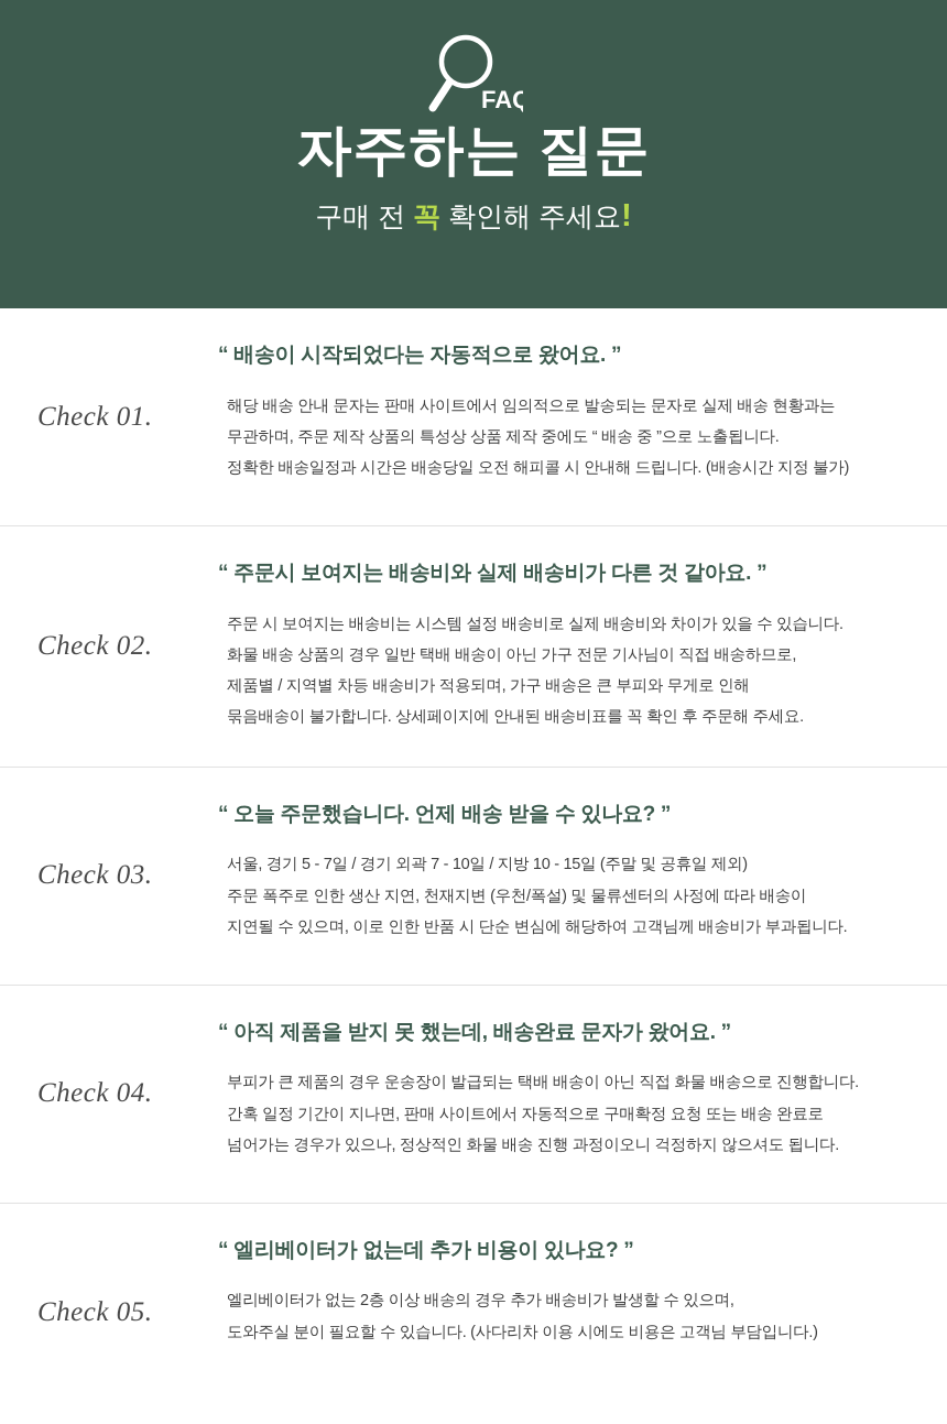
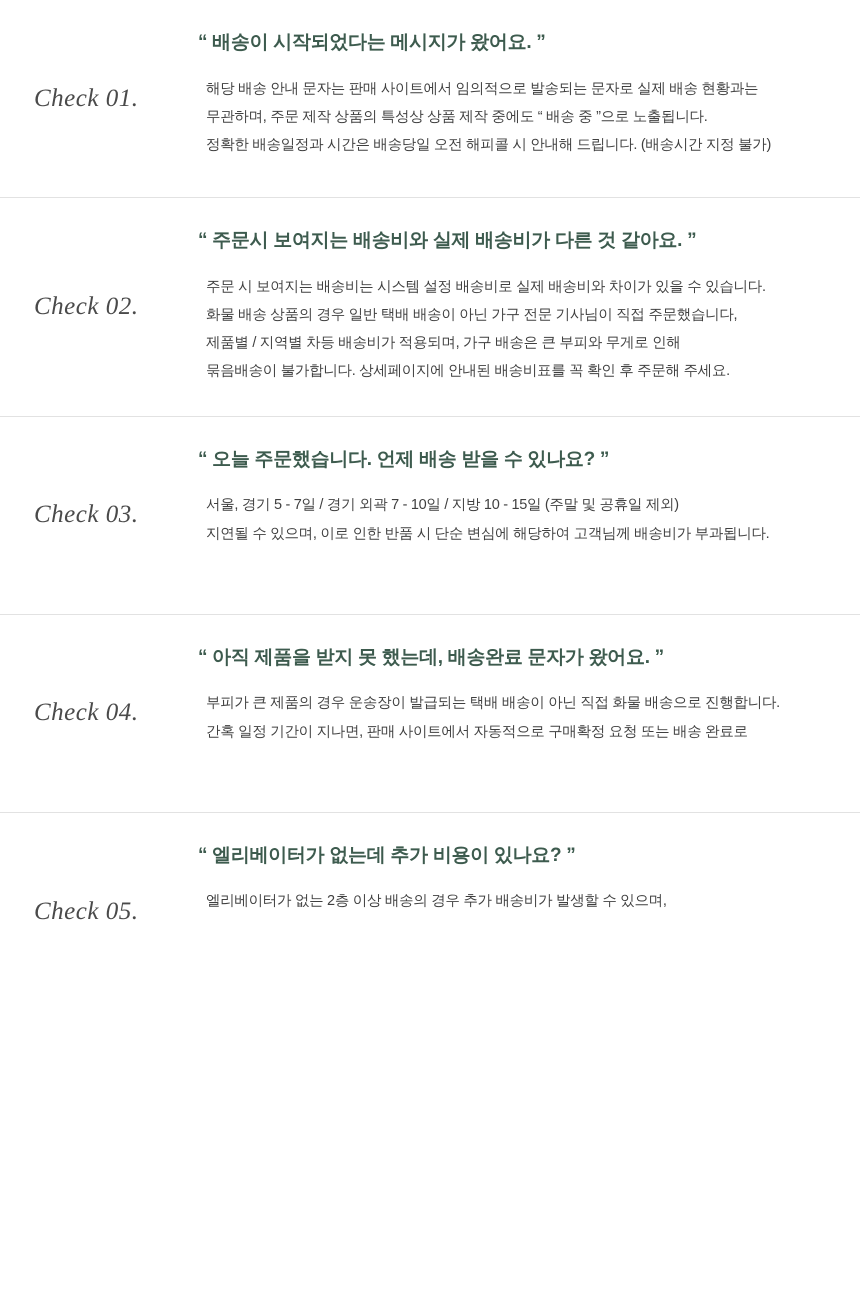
- FAQ
- 자주하는 질문
- 구매 전 꼭 확인해 주세요!
  Check 01.
- “ 배송이 시작되었다는 자동적으로 왔어요. ”
+ “ 배송이 시작되었다는 메시지가 왔어요. ”
  해당 배송 안내 문자는 판매 사이트에서 임의적으로 발송되는 문자로 실제 배송 현황과는
  무관하며, 주문 제작 상품의 특성상 상품 제작 중에도 “ 배송 중 ”으로 노출됩니다.
  정확한 배송일정과 시간은 배송당일 오전 해피콜 시 안내해 드립니다. (배송시간 지정 불가)
  Check 02.
  “ 주문시 보여지는 배송비와 실제 배송비가 다른 것 같아요. ”
  주문 시 보여지는 배송비는 시스템 설정 배송비로 실제 배송비와 차이가 있을 수 있습니다.
- 화물 배송 상품의 경우 일반 택배 배송이 아닌 가구 전문 기사님이 직접 배송하므로,
+ 화물 배송 상품의 경우 일반 택배 배송이 아닌 가구 전문 기사님이 직접 주문했습니다,
  제품별 / 지역별 차등 배송비가 적용되며, 가구 배송은 큰 부피와 무게로 인해
  묶음배송이 불가합니다. 상세페이지에 안내된 배송비표를 꼭 확인 후 주문해 주세요.
  Check 03.
  “ 오늘 주문했습니다. 언제 배송 받을 수 있나요? ”
  서울, 경기 5 - 7일 / 경기 외곽 7 - 10일 / 지방 10 - 15일 (주말 및 공휴일 제외)
- 주문 폭주로 인한 생산 지연, 천재지변 (우천/폭설) 및 물류센터의 사정에 따라 배송이
  지연될 수 있으며, 이로 인한 반품 시 단순 변심에 해당하여 고객님께 배송비가 부과됩니다.
  Check 04.
  “ 아직 제품을 받지 못 했는데, 배송완료 문자가 왔어요. ”
  부피가 큰 제품의 경우 운송장이 발급되는 택배 배송이 아닌 직접 화물 배송으로 진행합니다.
  간혹 일정 기간이 지나면, 판매 사이트에서 자동적으로 구매확정 요청 또는 배송 완료로
- 넘어가는 경우가 있으나, 정상적인 화물 배송 진행 과정이오니 걱정하지 않으셔도 됩니다.
  Check 05.
  “ 엘리베이터가 없는데 추가 비용이 있나요? ”
  엘리베이터가 없는 2층 이상 배송의 경우 추가 배송비가 발생할 수 있으며,
- 도와주실 분이 필요할 수 있습니다. (사다리차 이용 시에도 비용은 고객님 부담입니다.)
